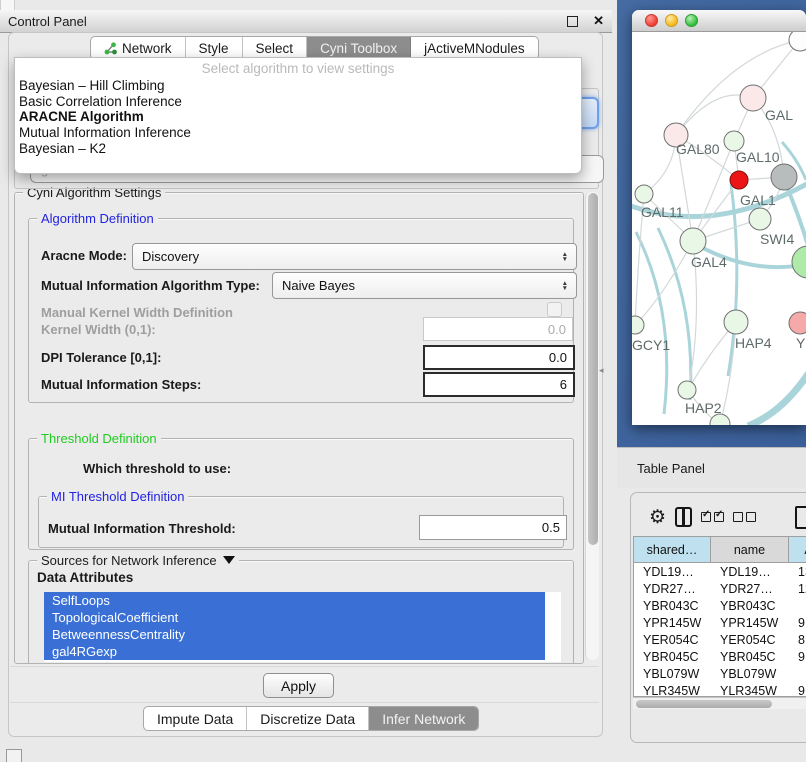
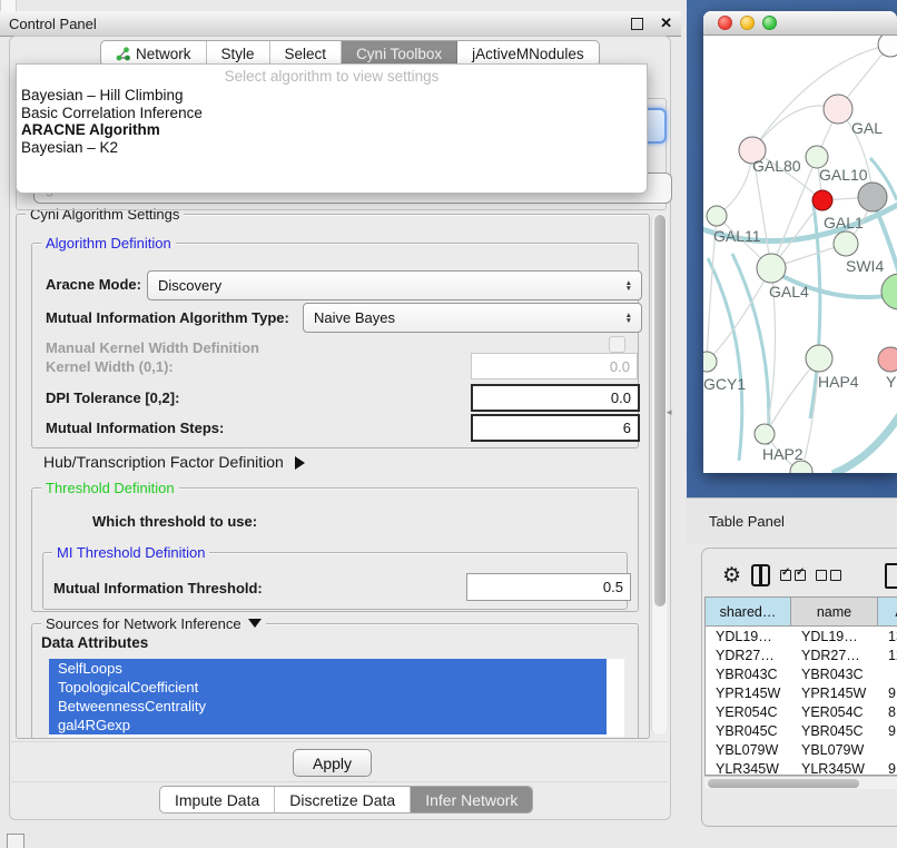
  Control Panel
  ✕
  Network
  Style
  Select
  Cyni Toolbox
  jActiveMNodules
  Select algorithm to view settings
  Bayesian – Hill Climbing
  Basic Correlation Inference
  ARACNE Algorithm
- Mutual Information Inference
  Bayesian – K2
  Cyni Algorithm Settings
  Algorithm Definition
  Aracne Mode:
  Discovery
  Mutual Information Algorithm Type:
  Naive Bayes
  Manual Kernel Width Definition
  Kernel Width (0,1):
  0.0
- DPI Tolerance [0,1]:
+ DPI Tolerance [0,2]:
  0.0
  Mutual Information Steps:
  6
+ Hub/Transcription Factor Definition
  Threshold Definition
  Which threshold to use:
  MI Threshold Definition
  Mutual Information Threshold:
  0.5
  Sources for Network Inference
  Data Attributes
  SelfLoops
  TopologicalCoefficient
  BetweennessCentrality
  gal4RGexp
  Apply
  Impute Data
  Discretize Data
  Infer Network
  ◂
  GAL
  GAL80
  GAL10
  GAL1
  GAL11
  SWI4
  GAL4
  GCY1
  HAP4
  Y
  HAP2
  Table Panel
  ⚙
  shared…
  name
  YDL19…
  YDL19…
  YDR27…
  YDR27…
  YBR043C
  YBR043C
  YPR145W
  YPR145W
  YER054C
  YER054C
  YBR045C
  YBR045C
  YBL079W
  YBL079W
  YLR345W
  YLR345W
